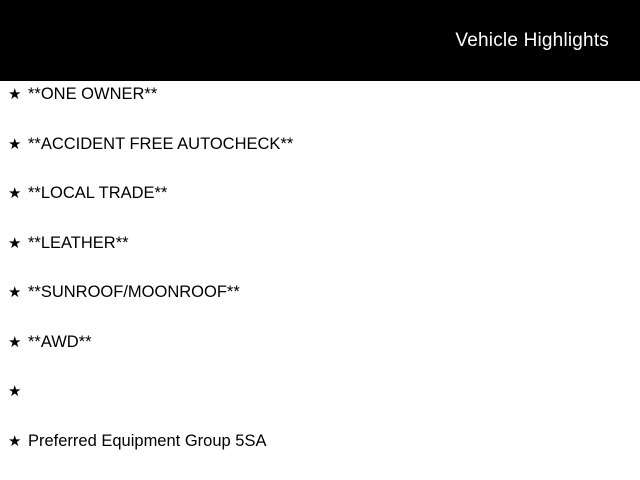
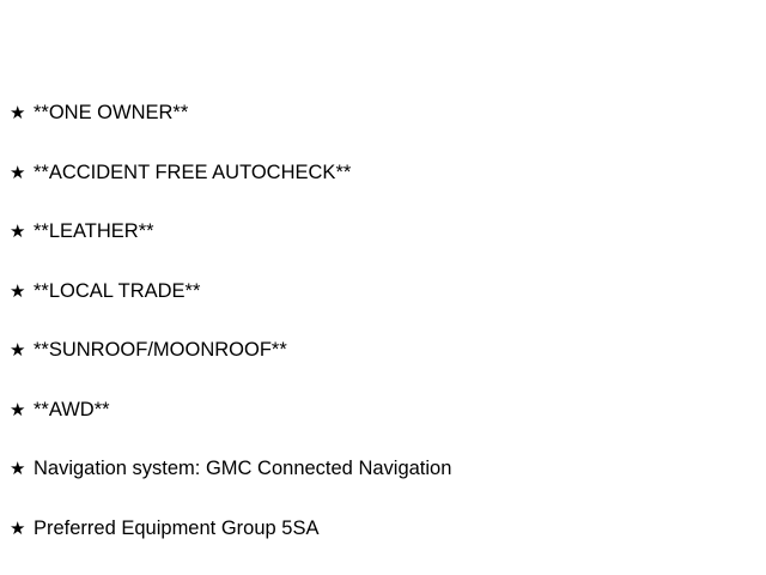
- Vehicle Highlights
  ★
  **ONE OWNER**
  ★
  **ACCIDENT FREE AUTOCHECK**
  ★
- **LOCAL TRADE**
+ **LEATHER**
  ★
- **LEATHER**
+ **LOCAL TRADE**
  ★
  **SUNROOF/MOONROOF**
  ★
  **AWD**
  ★
+ Navigation system: GMC Connected Navigation
  ★
  Preferred Equipment Group 5SA
